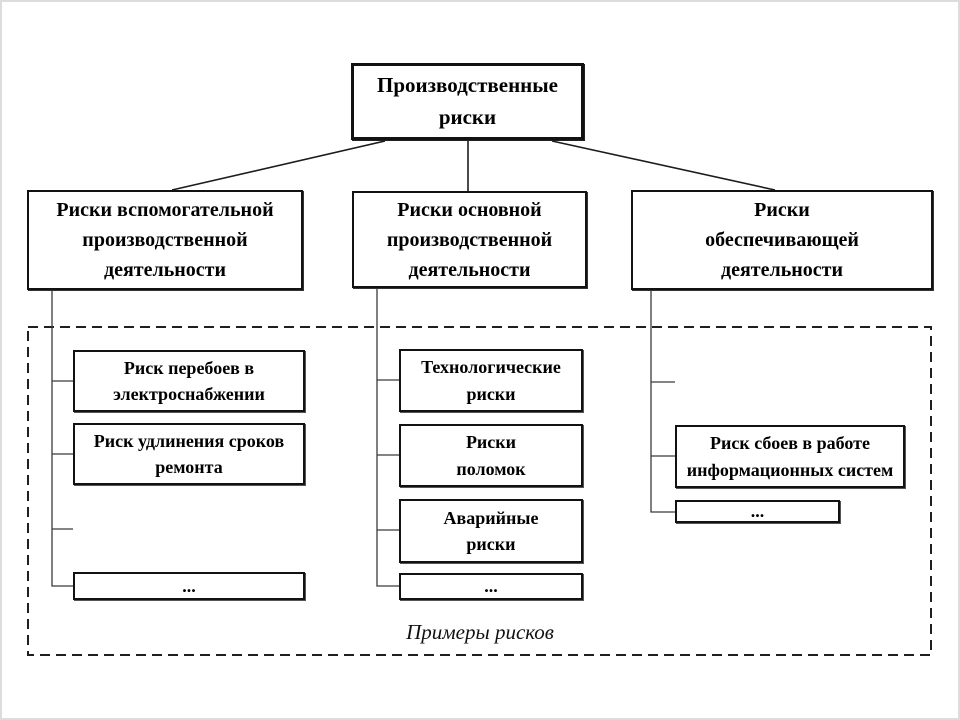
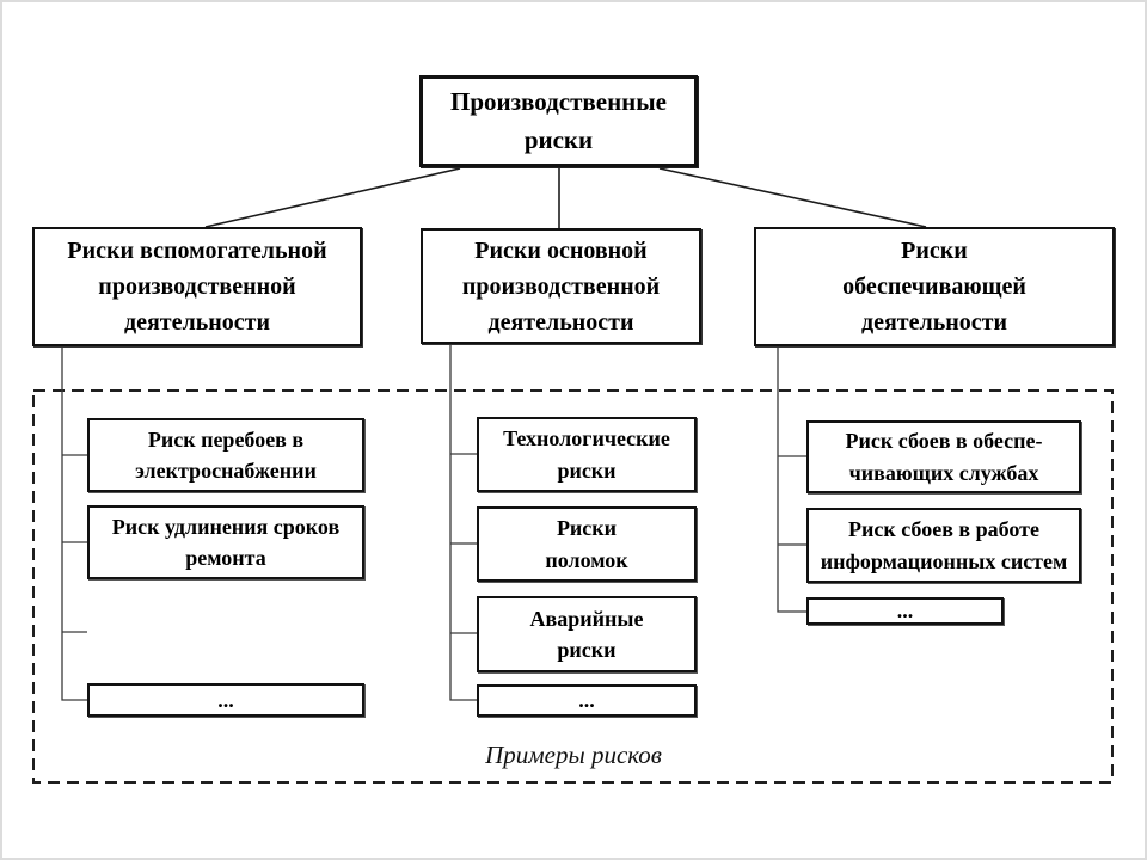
  Производственные
  риски
  Риски вспомогательной
  производственной
  деятельности
  Риски основной
  производственной
  деятельности
  Риски
  обеспечивающей
  деятельности
  Риск перебоев в
  электроснабжении
  Риск удлинения сроков
  ремонта
  ...
  Технологические
  риски
  Риски
  поломок
  Аварийные
  риски
  ...
+ Риск сбоев в обеспе-
+ чивающих службах
  Риск сбоев в работе
  информационных систем
  ...
  Примеры рисков
